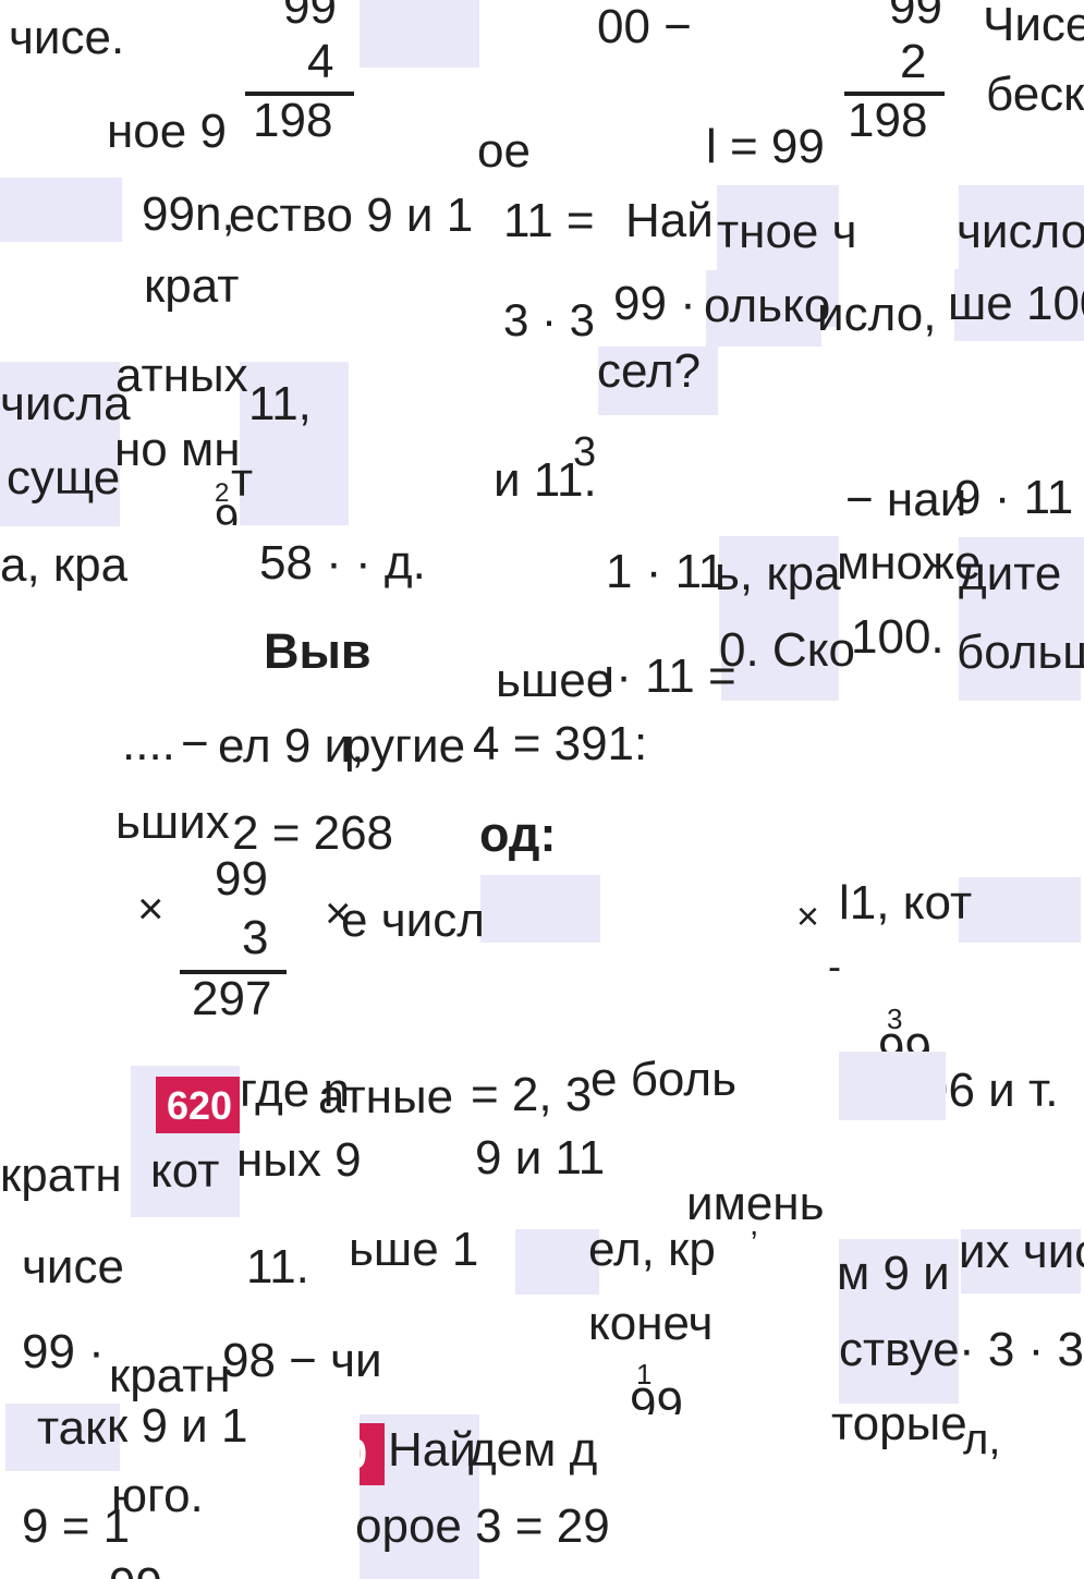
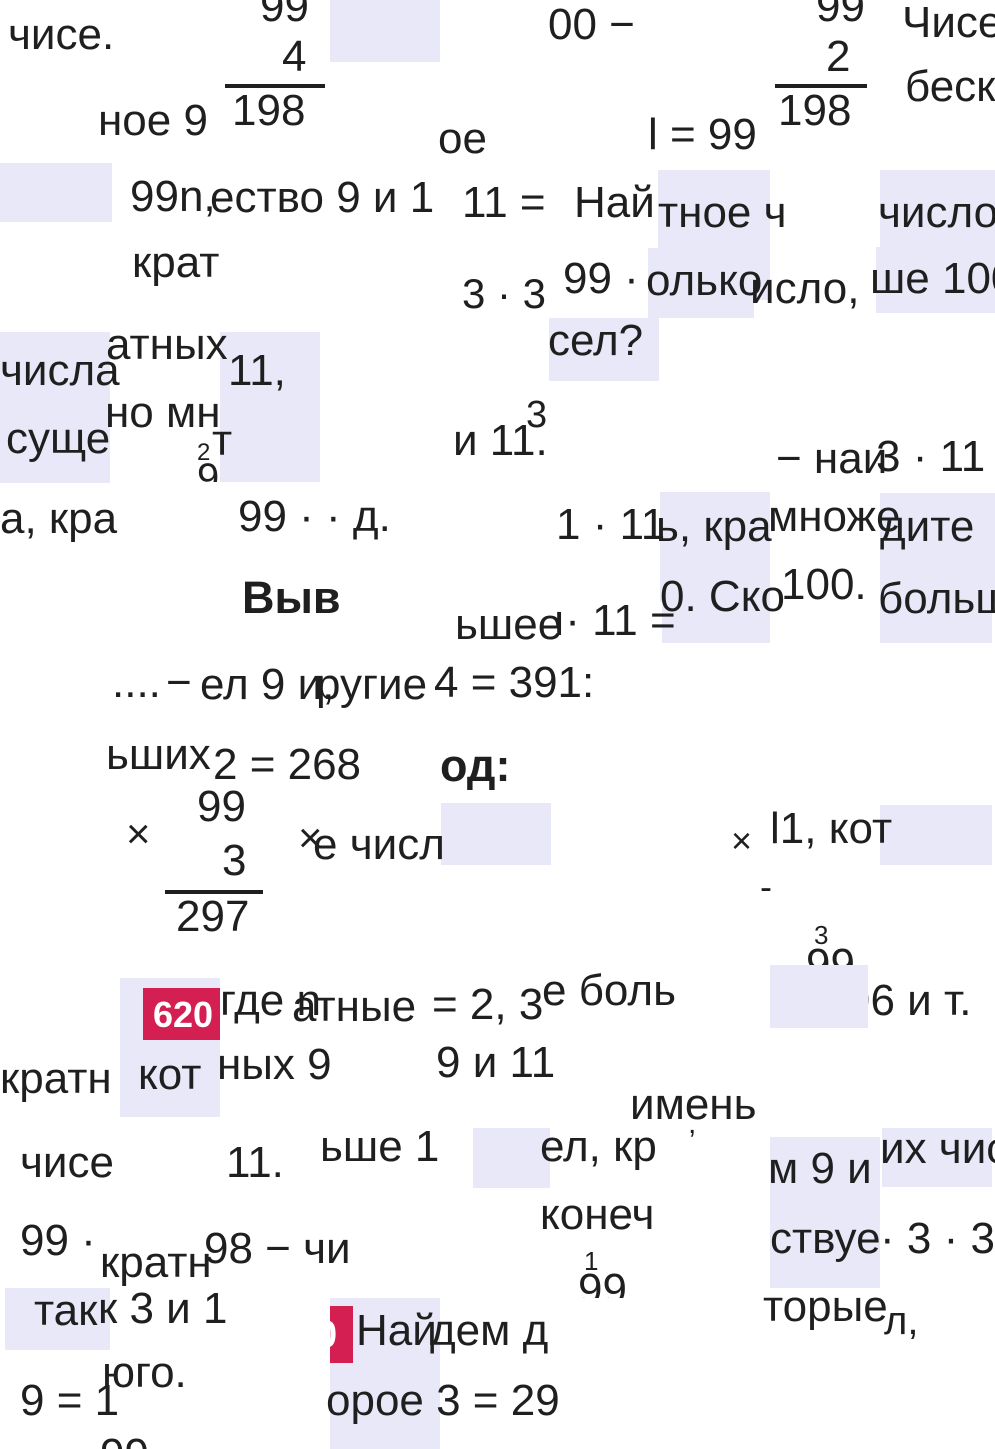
  чисе.
  99
  4
  198
  00 −
  99
  2
  198
  Чисе
  беск
  ное 9
  ое
  l = 99
  99n,
  ество 9 и 1
  11 =
  Най
  тное ч
  число
  крат
  3 · 3
  99 ·
  олько
  исло,
  ше 10
  сел?
  числа
  атных
  11,
  но мн
  суще
  2
  т
  9
  и 11.
  3
  − наи
- 9 · 11
+ 3 · 11
  а, кра
- 58 · · д.
+ 99 · · д.
  1 · 11
  ь, кра
  множе
  дите
  Выв
  ьшее
  ı· 11 =
  0. Ско
  100.
  больш
  ....
  −
  ел 9 и,
  ругие
  4 = 391:
  ьших
  2 = 268
  од:
  ×
  99
  3
  297
  ×
  е числ
  ×
  l1, кот
  -
  3
  где n
  атные
  = 2, 3
  е боль
  6 и т.
  кратн
  кот
  ных 9
  9 и 11
  чисе
  11.
  ьше 1
  имень
  ,
  ел, кр
  м 9 и
  их чи
  конеч
  ствуе
  · 3 · 3
  1
  99
  99 ·
  кратн
  98 − чи
  торые
  л,
  так
- к 9 и 1
+ к 3 и 1
  юго.
  9 = 1
  Най
  дем д
  орое 3 = 29
  620
